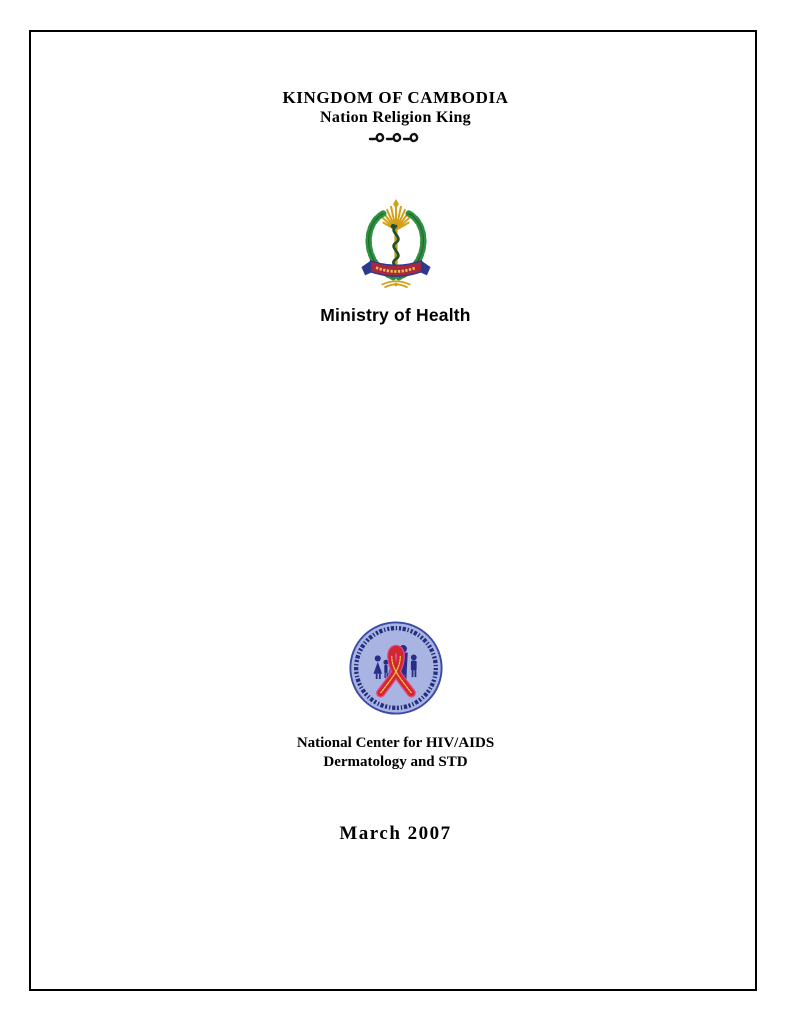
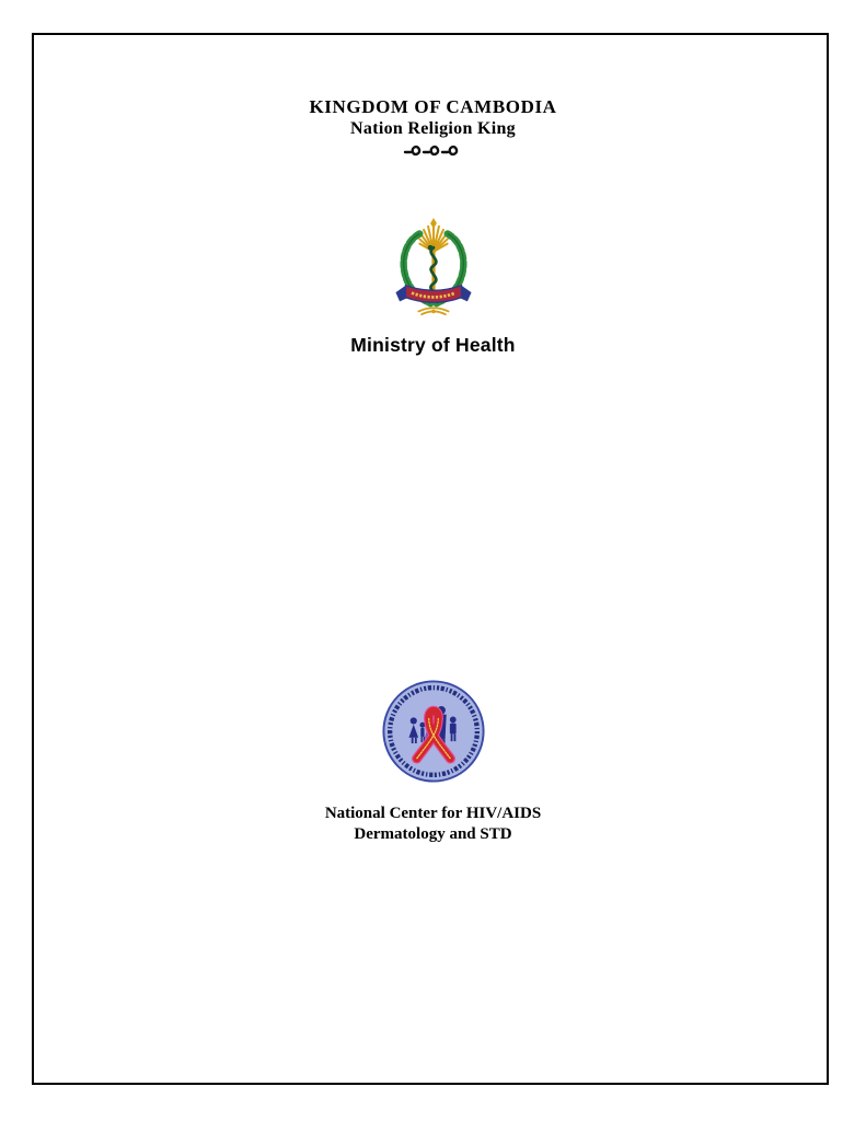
  KINGDOM OF CAMBODIA
  Nation Religion King
  Ministry of Health
  National Center for HIV/AIDS
  Dermatology and STD
- March 2007
